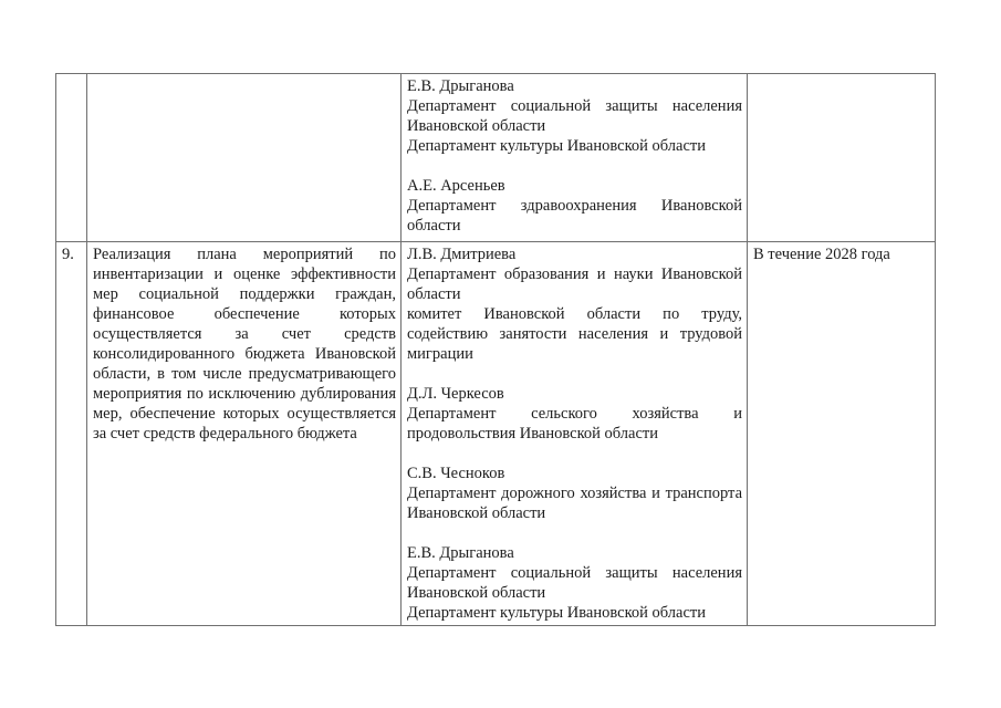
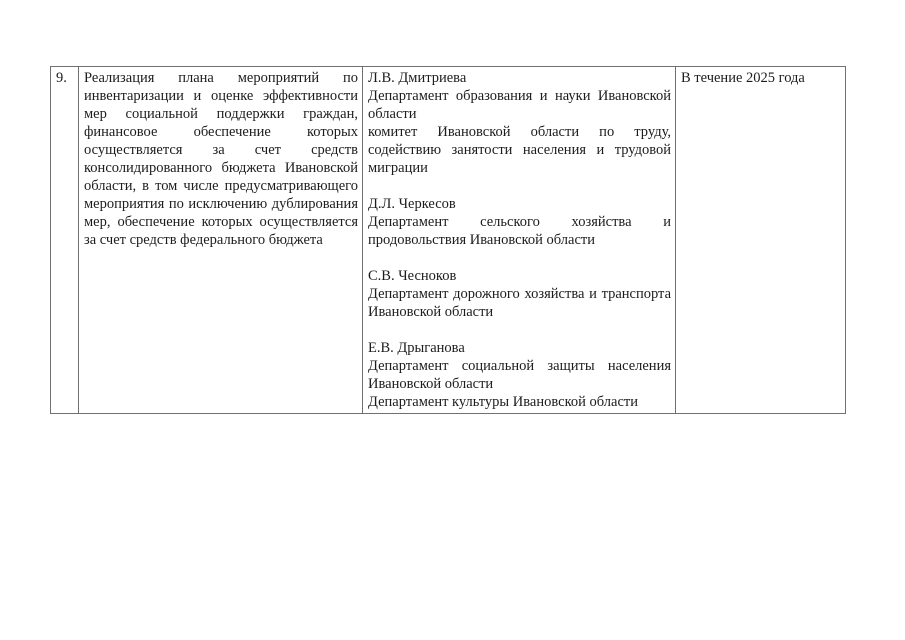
- 		Е.В. Дрыганова Департамент социальной защиты населения Ивановской области Департамент культуры Ивановской области А.Е. Арсеньев Департамент здравоохранения Ивановской области
- 9.	Реализация плана мероприятий по инвентаризации и оценке эффективности мер социальной поддержки граждан, финансовое обеспечение которых осуществляется за счет средств консолидированного бюджета Ивановской области, в том числе предусматривающего мероприятия по исключению дублирования мер, обеспечение которых осуществляется за счет средств федерального бюджета	Л.В. Дмитриева Департамент образования и науки Ивановской области комитет Ивановской области по труду, содействию занятости населения и трудовой миграции Д.Л. Черкесов Департамент сельского хозяйства и продовольствия Ивановской области С.В. Чесноков Департамент дорожного хозяйства и транспорта Ивановской области Е.В. Дрыганова Департамент социальной защиты населения Ивановской области Департамент культуры Ивановской области	В течение 2028 года
+ 9.	Реализация плана мероприятий по инвентаризации и оценке эффективности мер социальной поддержки граждан, финансовое обеспечение которых осуществляется за счет средств консолидированного бюджета Ивановской области, в том числе предусматривающего мероприятия по исключению дублирования мер, обеспечение которых осуществляется за счет средств федерального бюджета	Л.В. Дмитриева Департамент образования и науки Ивановской области комитет Ивановской области по труду, содействию занятости населения и трудовой миграции Д.Л. Черкесов Департамент сельского хозяйства и продовольствия Ивановской области С.В. Чесноков Департамент дорожного хозяйства и транспорта Ивановской области Е.В. Дрыганова Департамент социальной защиты населения Ивановской области Департамент культуры Ивановской области	В течение 2025 года
